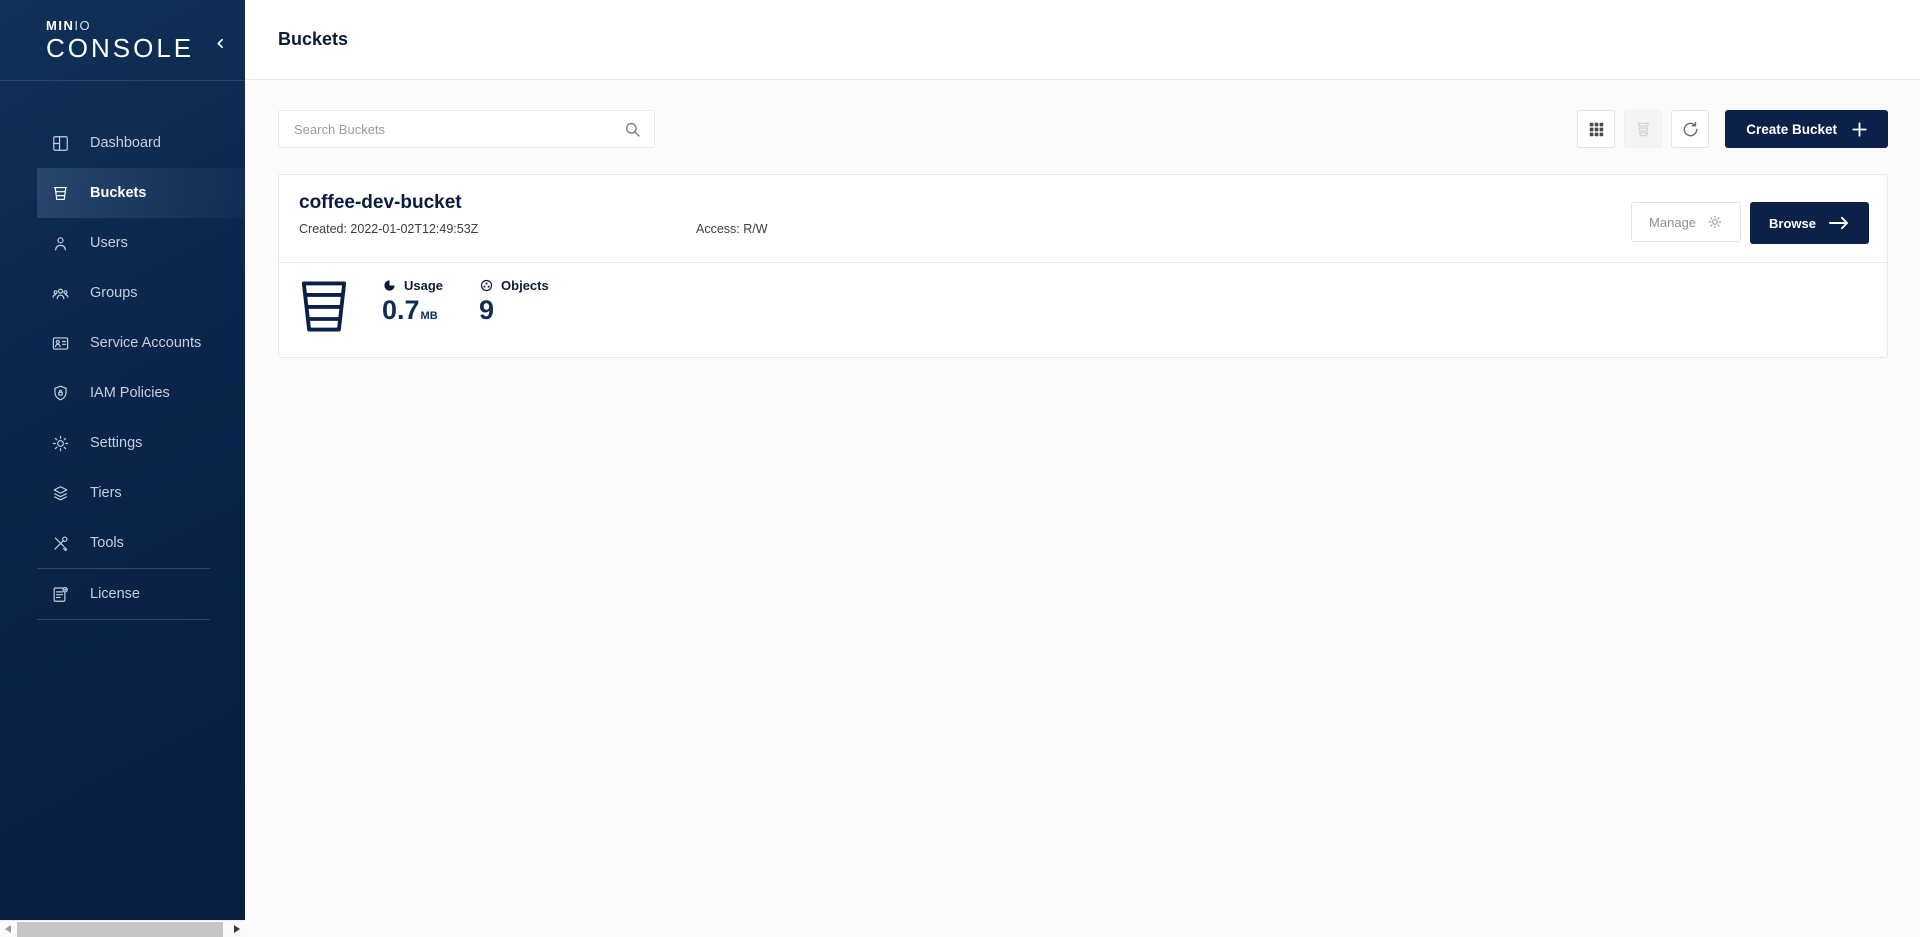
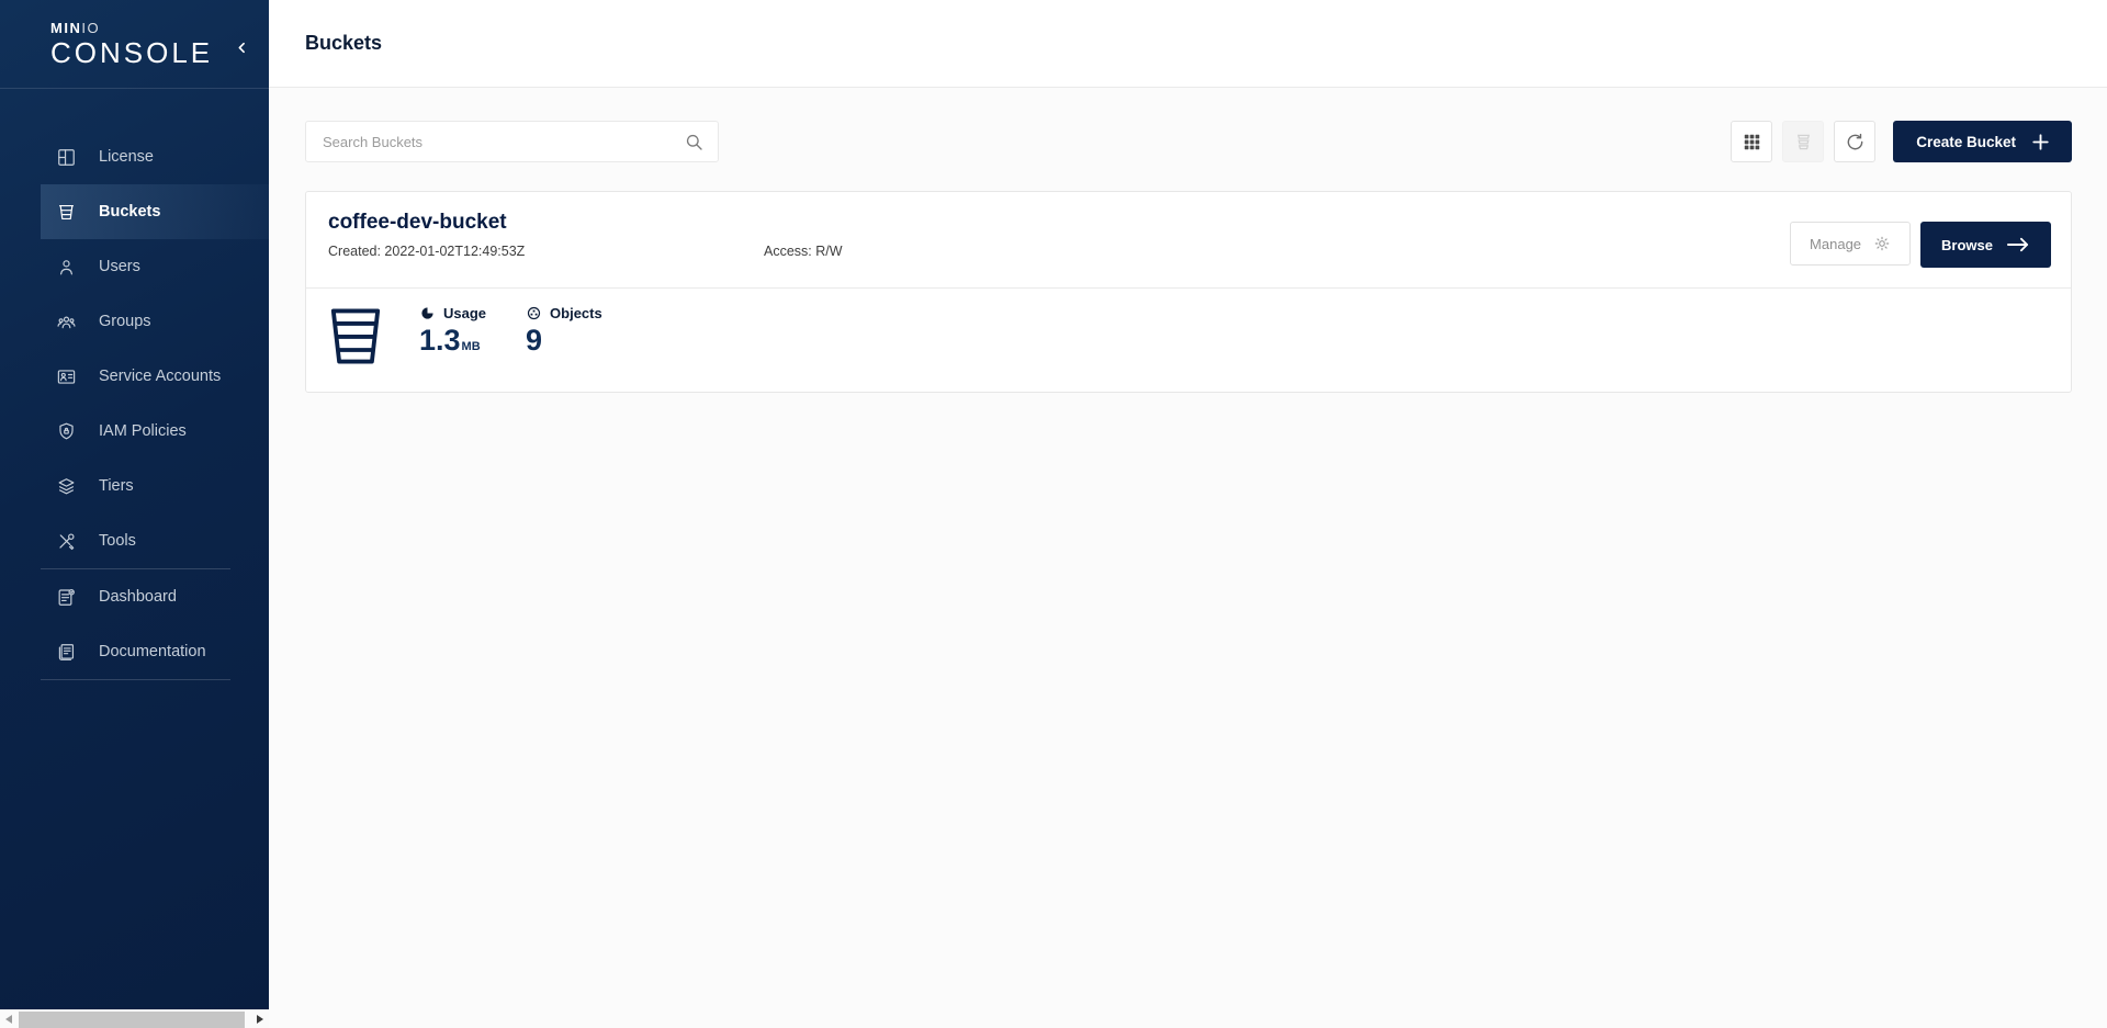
  MINIO
  CONSOLE
- Dashboard
+ License
  Buckets
  Users
  Groups
  Service Accounts
  IAM Policies
- Settings
  Tiers
  Tools
- License
+ Dashboard
+ Documentation
  Buckets
  Search Buckets
  Create Bucket
  coffee-dev-bucket
  Created: 2022-01-02T12:49:53Z
  Access: R/W
  Manage
  Browse
  Usage
- 0.7MB
+ 1.3MB
  Objects
  9
